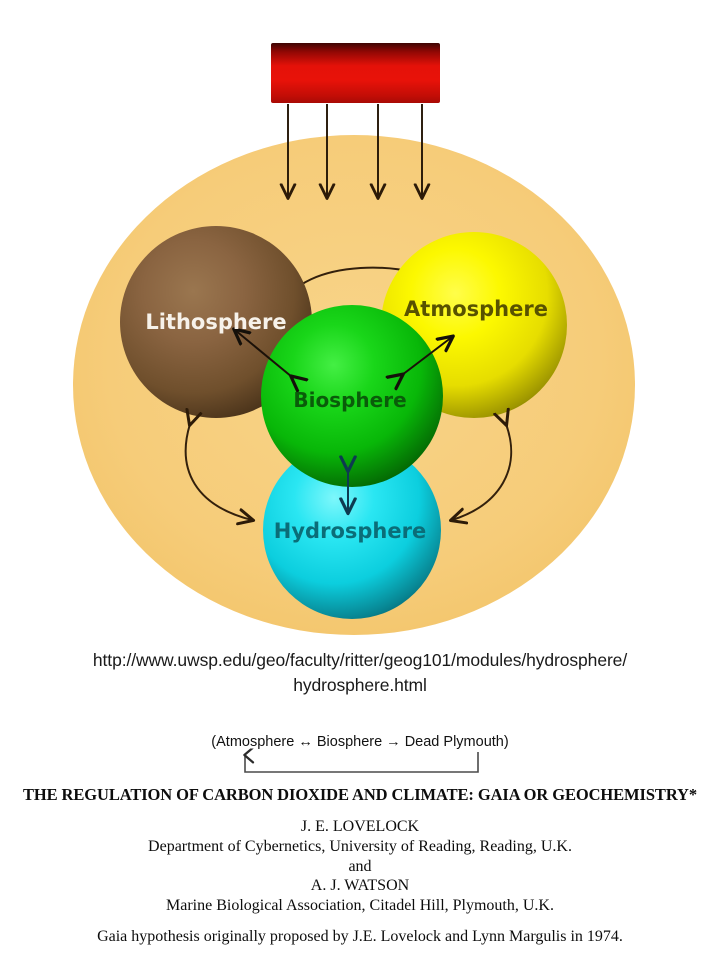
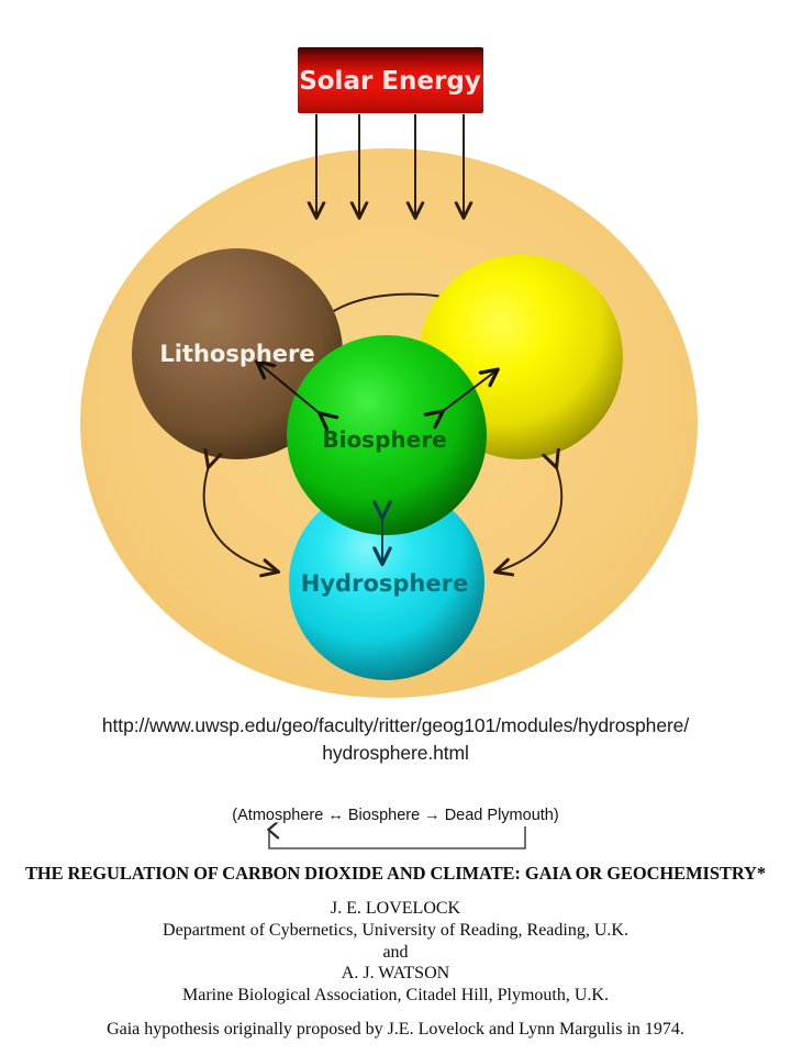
  Lithosphere
- Atmosphere
  Biosphere
  Hydrosphere
+ Solar Energy
  http://www.uwsp.edu/geo/faculty/ritter/geog101/modules/hydrosphere/
  hydrosphere.html
  (Atmosphere ↔ Biosphere → Dead Plymouth)
  THE REGULATION OF CARBON DIOXIDE AND CLIMATE: GAIA OR GEOCHEMISTRY*
  J. E. LOVELOCK
  Department of Cybernetics, University of Reading, Reading, U.K.
  and
  A. J. WATSON
  Marine Biological Association, Citadel Hill, Plymouth, U.K.
  Gaia hypothesis originally proposed by J.E. Lovelock and Lynn Margulis in 1974.
